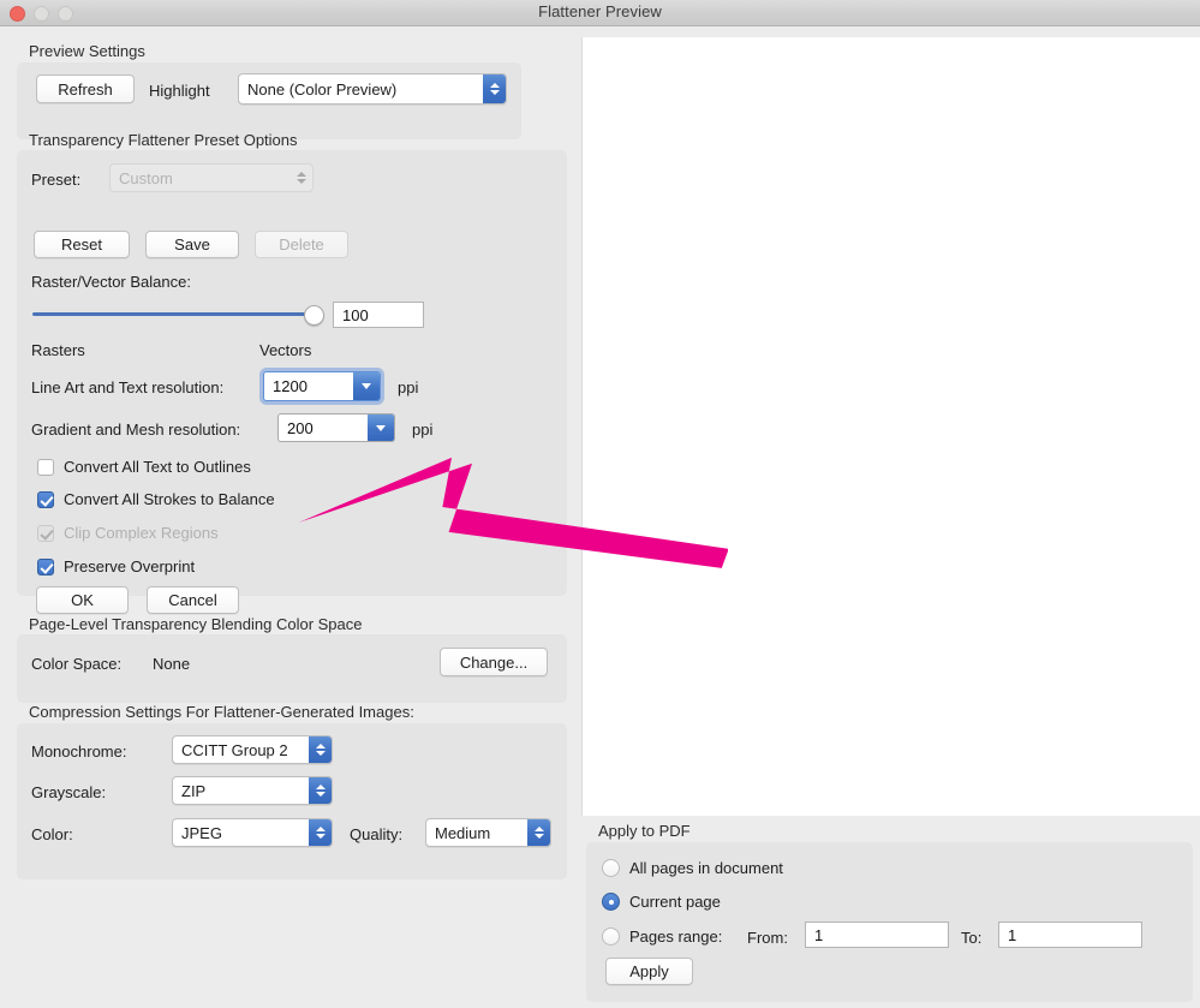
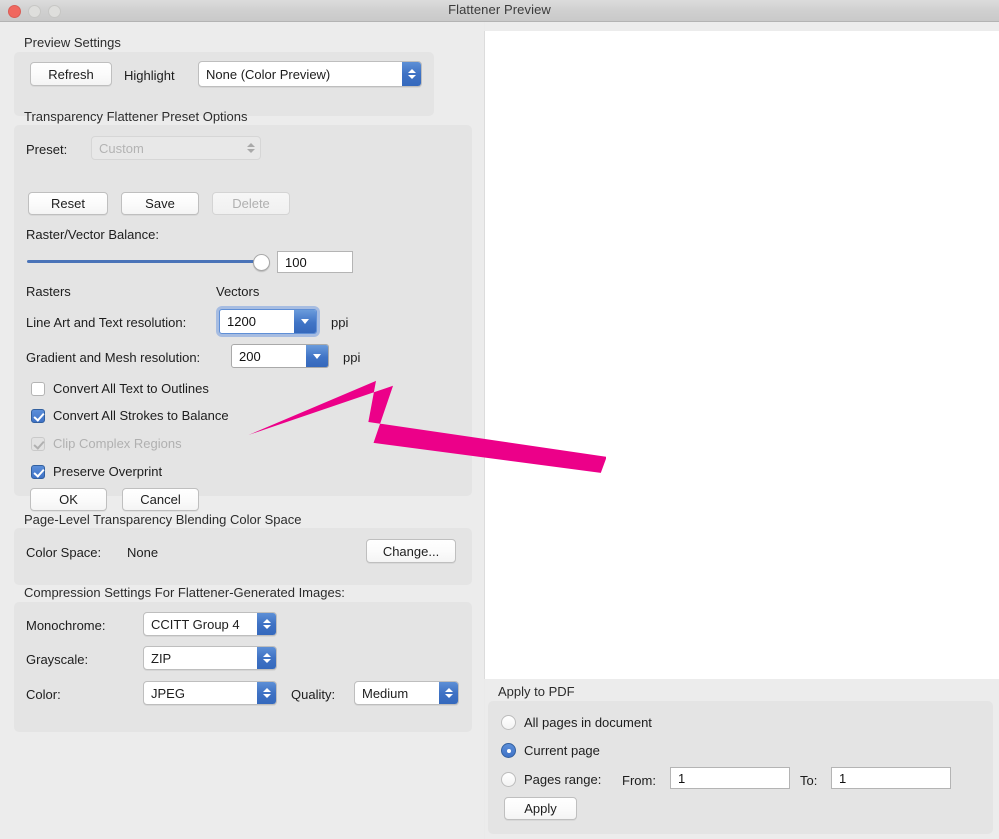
  Flattener Preview
  Preview Settings
  Refresh
  Highlight
  None (Color Preview)
  Transparency Flattener Preset Options
  Preset:
  Custom
  Reset
  Save
  Delete
  Raster/Vector Balance:
  100
  Rasters
  Vectors
  Line Art and Text resolution:
  1200
  ppi
  Gradient and Mesh resolution:
  200
  ppi
  Convert All Text to Outlines
  Convert All Strokes to Balance
  Clip Complex Regions
  Preserve Overprint
  OK
  Cancel
  Page-Level Transparency Blending Color Space
  Color Space:
  None
  Change...
  Compression Settings For Flattener-Generated Images:
  Monochrome:
- CCITT Group 2
+ CCITT Group 4
  Grayscale:
  ZIP
  Color:
  JPEG
  Quality:
  Medium
  Apply to PDF
  All pages in document
  Current page
  Pages range:
  From:
  1
  To:
  1
  Apply
